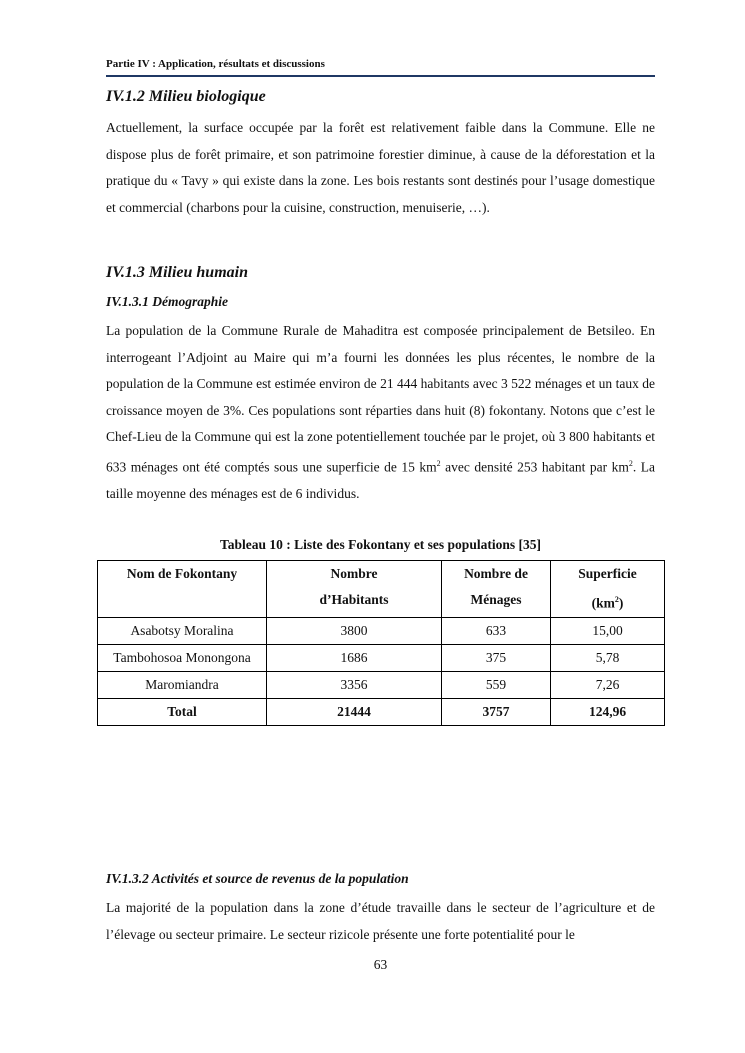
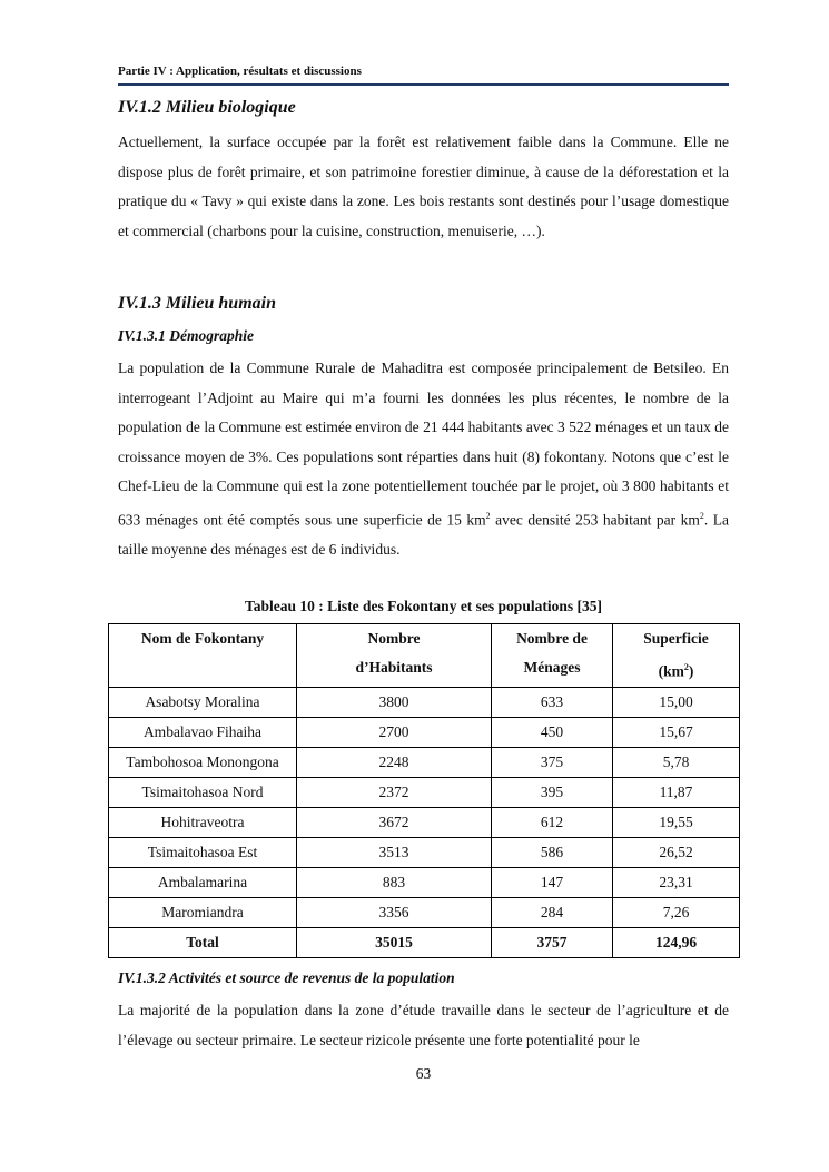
  Partie IV : Application, résultats et discussions
  IV.1.2 Milieu biologique
  Actuellement, la surface occupée par la forêt est relativement faible dans la Commune. Elle ne dispose plus de forêt primaire, et son patrimoine forestier diminue, à cause de la déforestation et la pratique du « Tavy » qui existe dans la zone. Les bois restants sont destinés pour l’usage domestique et commercial (charbons pour la cuisine, construction, menuiserie, …).
  IV.1.3 Milieu humain
  IV.1.3.1 Démographie
  La population de la Commune Rurale de Mahaditra est composée principalement de Betsileo. En interrogeant l’Adjoint au Maire qui m’a fourni les données les plus récentes, le nombre de la population de la Commune est estimée environ de 21 444 habitants avec 3 522 ménages et un taux de croissance moyen de 3%. Ces populations sont réparties dans huit (8) fokontany. Notons que c’est le Chef-Lieu de la Commune qui est la zone potentiellement touchée par le projet, où 3 800 habitants et 633 ménages ont été comptés sous une superficie de 15 km2 avec densité 253 habitant par km2. La taille moyenne des ménages est de 6 individus.
  Tableau 10 : Liste des Fokontany et ses populations [35]
  Nom de Fokontany	Nombred’Habitants	Nombre deMénages	Superficie(km2)
  Asabotsy Moralina	3800	633	15,00
+ Ambalavao Fihaiha	2700	450	15,67
- Tambohosoa Monongona	1686	375	5,78
+ Tambohosoa Monongona	2248	375	5,78
+ Tsimaitohasoa Nord	2372	395	11,87
+ Hohitraveotra	3672	612	19,55
+ Tsimaitohasoa Est	3513	586	26,52
+ Ambalamarina	883	147	23,31
- Maromiandra	3356	559	7,26
+ Maromiandra	3356	284	7,26
- Total	21444	3757	124,96
+ Total	35015	3757	124,96
  IV.1.3.2 Activités et source de revenus de la population
  La majorité de la population dans la zone d’étude travaille dans le secteur de l’agriculture et de l’élevage ou secteur primaire. Le secteur rizicole présente une forte potentialité pour le
  63
